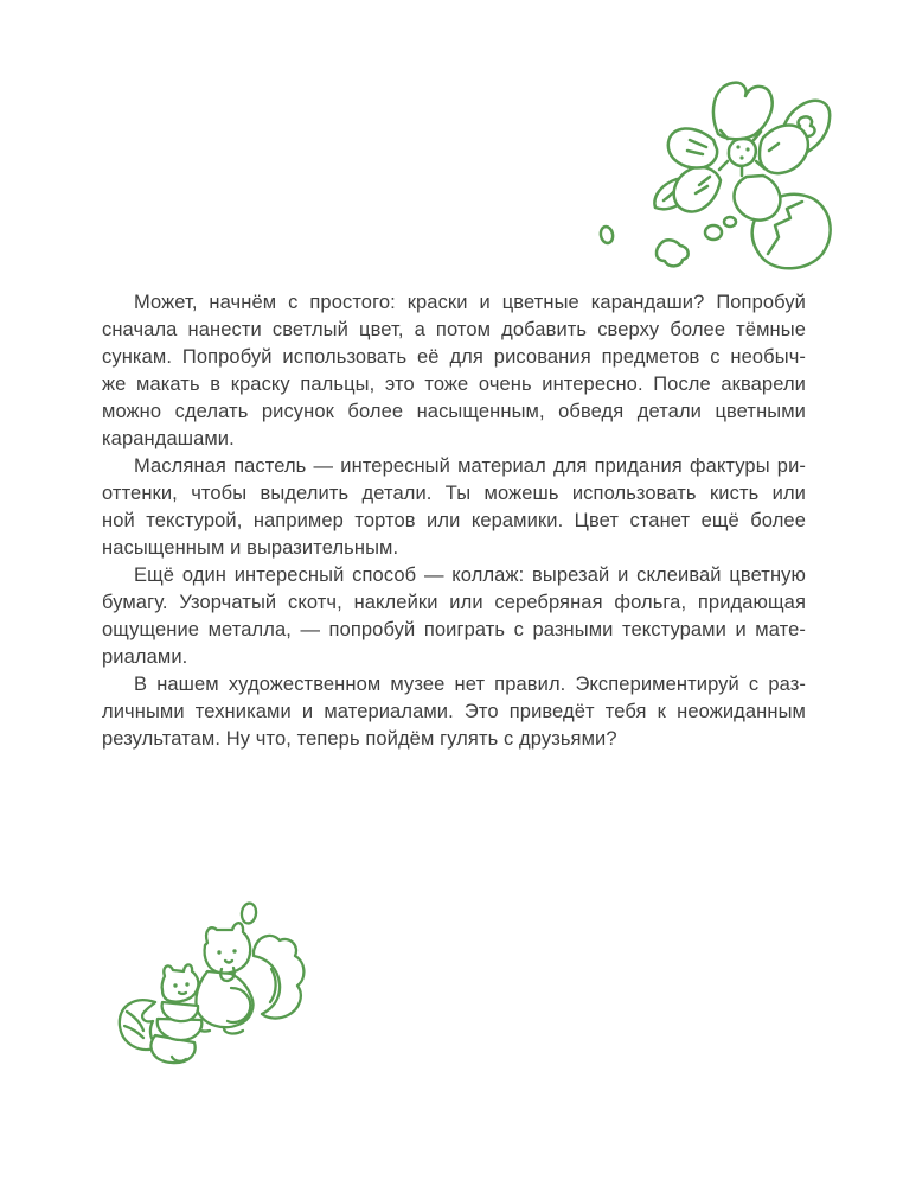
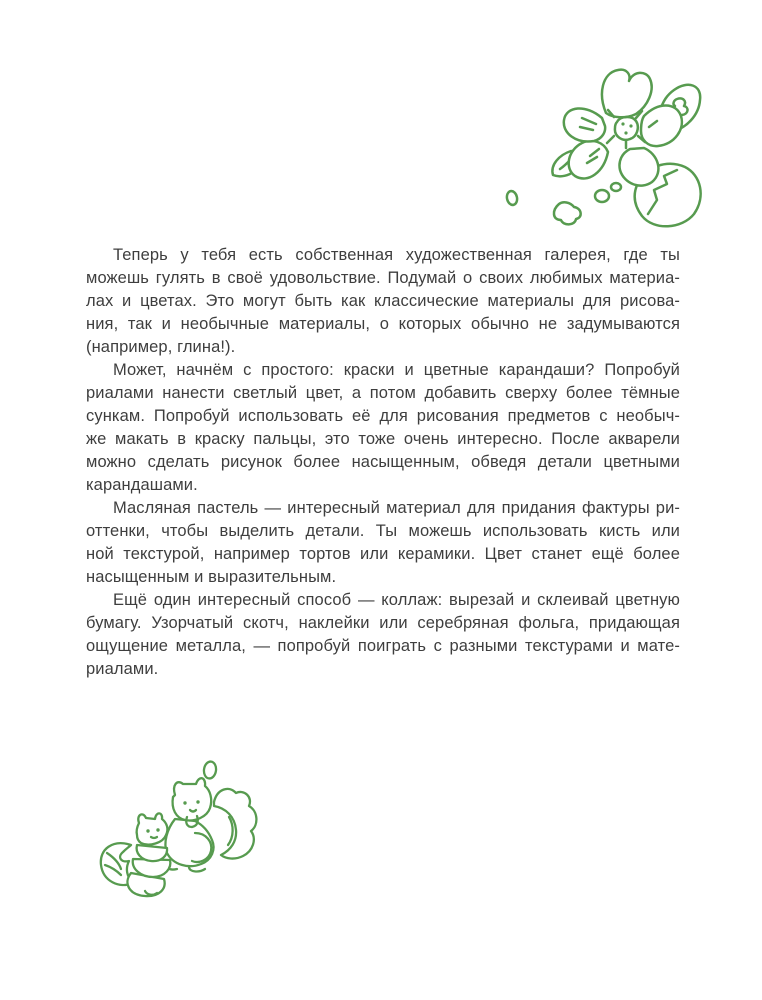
+ Теперь у тебя есть собственная художественная галерея, где ты
+ можешь гулять в своё удовольствие. Подумай о своих любимых материа-
+ лах и цветах. Это могут быть как классические материалы для рисова-
+ ния, так и необычные материалы, о которых обычно не задумываются
+ (например, глина!).
  Может, начнём с простого: краски и цветные карандаши? Попробуй
- сначала нанести светлый цвет, а потом добавить сверху более тёмные
+ риалами нанести светлый цвет, а потом добавить сверху более тёмные
  сункам. Попробуй использовать её для рисования предметов с необыч-
  же макать в краску пальцы, это тоже очень интересно. После акварели
  можно сделать рисунок более насыщенным, обведя детали цветными
  карандашами.
  Масляная пастель — интересный материал для придания фактуры ри-
  оттенки, чтобы выделить детали. Ты можешь использовать кисть или
  ной текстурой, например тортов или керамики. Цвет станет ещё более
  насыщенным и выразительным.
  Ещё один интересный способ — коллаж: вырезай и склеивай цветную
  бумагу. Узорчатый скотч, наклейки или серебряная фольга, придающая
  ощущение металла, — попробуй поиграть с разными текстурами и мате-
  риалами.
- В нашем художественном музее нет правил. Экспериментируй с раз-
- личными техниками и материалами. Это приведёт тебя к неожиданным
- результатам. Ну что, теперь пойдём гулять с друзьями?
